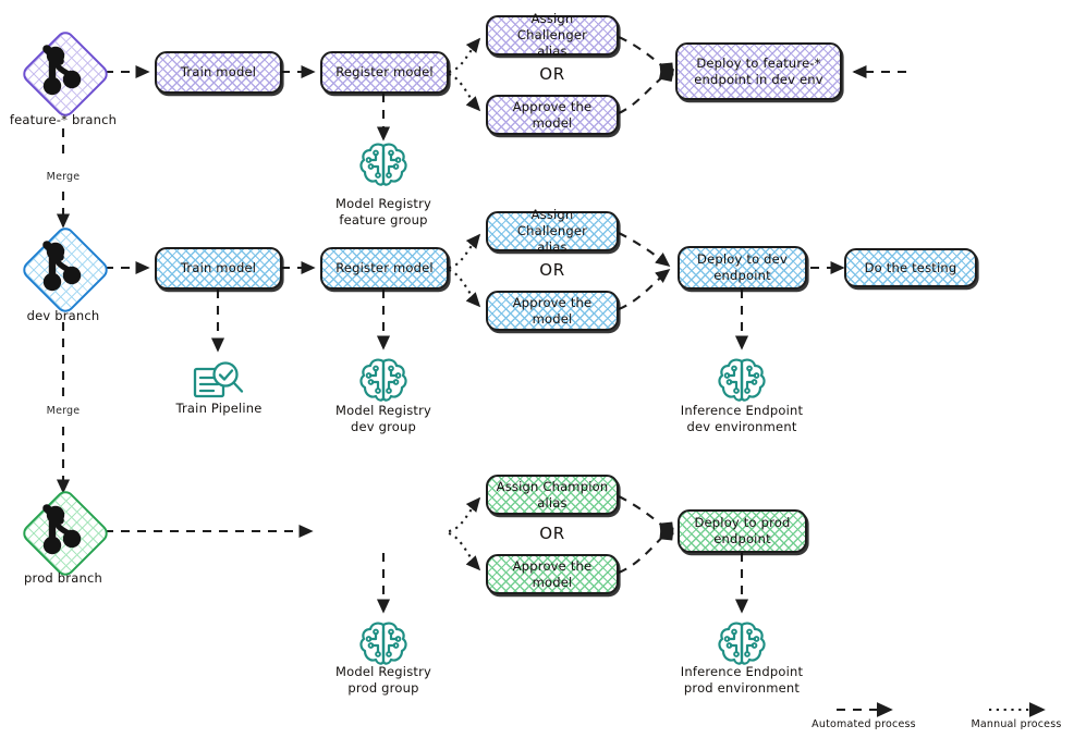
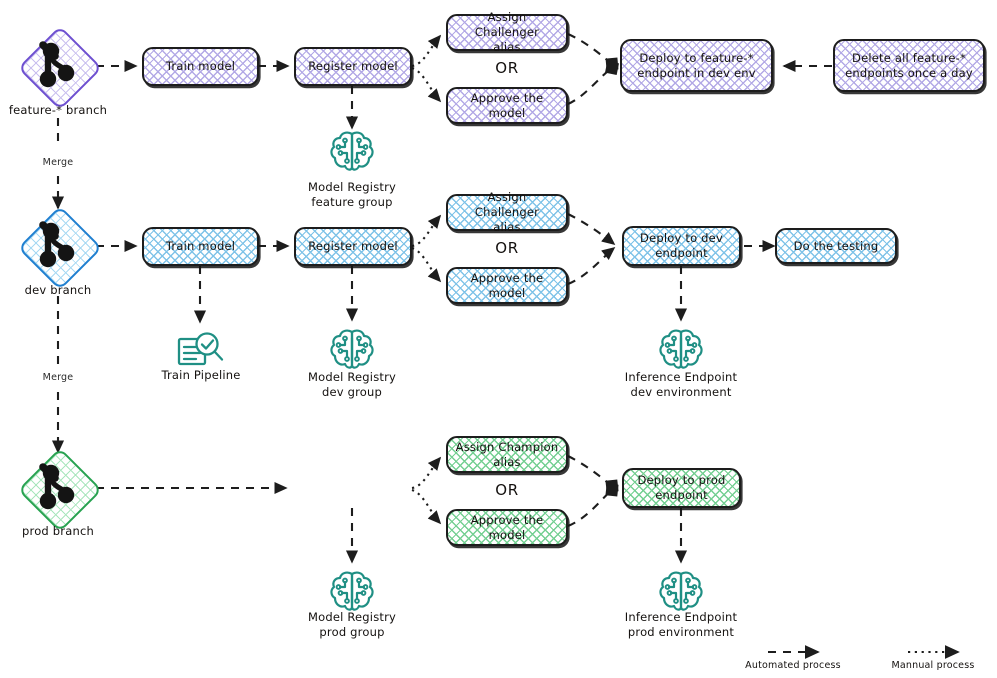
  feature-* branch
  Train model
  Register model
  Assign Challenger
  alias
  OR
  Approve the
  model
  Deploy to feature-*
  endpoint in dev env
+ Delete all feature-*
+ endpoints once a day
  Model Registry
  feature group
  Merge
  dev branch
  Train model
  Register model
  Assign Challenger
  alias
  OR
  Approve the
  model
  Deploy to dev
  endpoint
  Do the testing
  Train Pipeline
  Model Registry
  dev group
  Inference Endpoint
  dev environment
  Merge
  prod branch
  Assign Champion
  alias
  OR
  Approve the
  model
  Deploy to prod
  endpoint
  Model Registry
  prod group
  Inference Endpoint
  prod environment
  Automated process
  Mannual process
